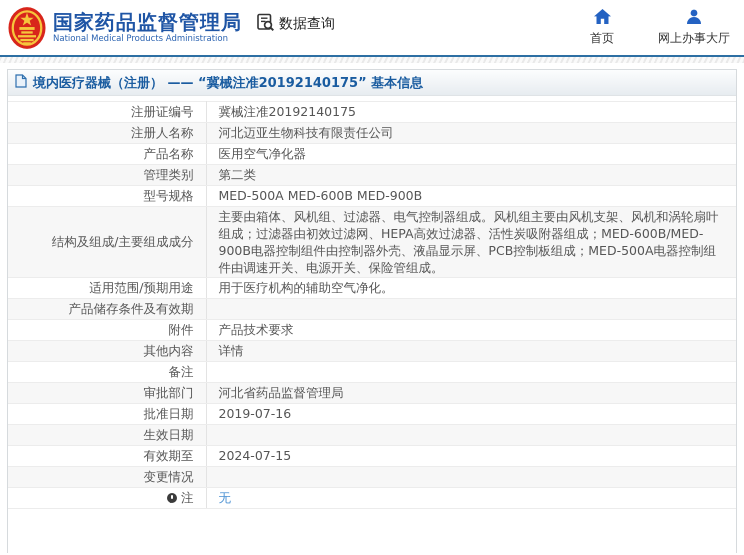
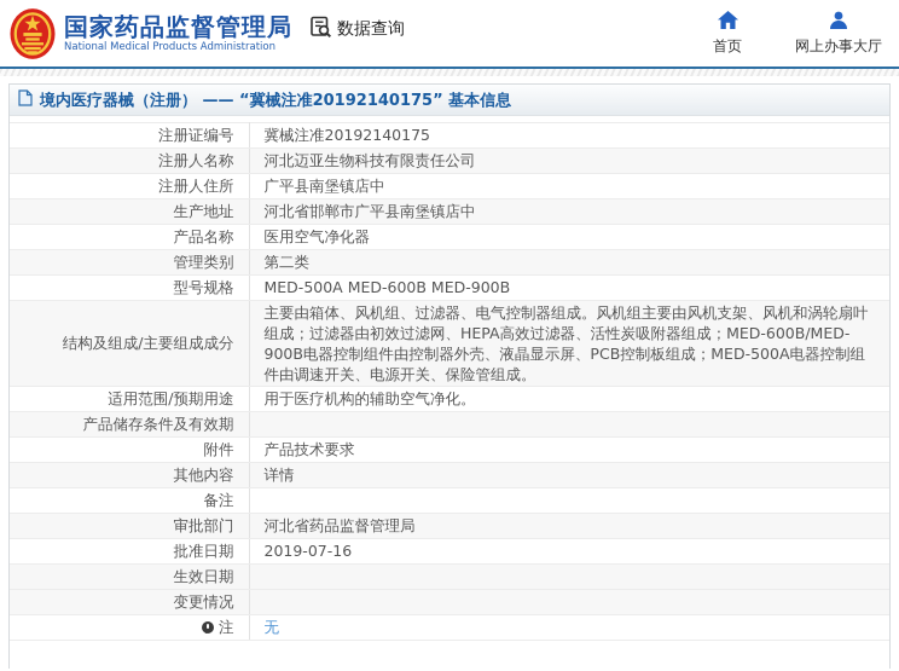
  国家药品监督管理局
  National Medical Products Administration
  数据查询
  首页
  网上办事大厅
  境内医疗器械（注册） —— “冀械注准20192140175” 基本信息
  注册证编号	冀械注准20192140175
  注册人名称	河北迈亚生物科技有限责任公司
+ 注册人住所	广平县南堡镇店中
+ 生产地址	河北省邯郸市广平县南堡镇店中
  产品名称	医用空气净化器
  管理类别	第二类
  型号规格	MED-500A MED-600B MED-900B
  结构及组成/主要组成成分	主要由箱体、风机组、过滤器、电气控制器组成。风机组主要由风机支架、风机和涡轮扇叶组成；过滤器由初效过滤网、HEPA高效过滤器、活性炭吸附器组成；MED-600B/MED-900B电器控制组件由控制器外壳、液晶显示屏、PCB控制板组成；MED-500A电器控制组件由调速开关、电源开关、保险管组成。
  适用范围/预期用途	用于医疗机构的辅助空气净化。
  产品储存条件及有效期
  附件	产品技术要求
  其他内容	详情
  备注
  审批部门	河北省药品监督管理局
  批准日期	2019-07-16
  生效日期
- 有效期至	2024-07-15
  变更情况
  注	无
